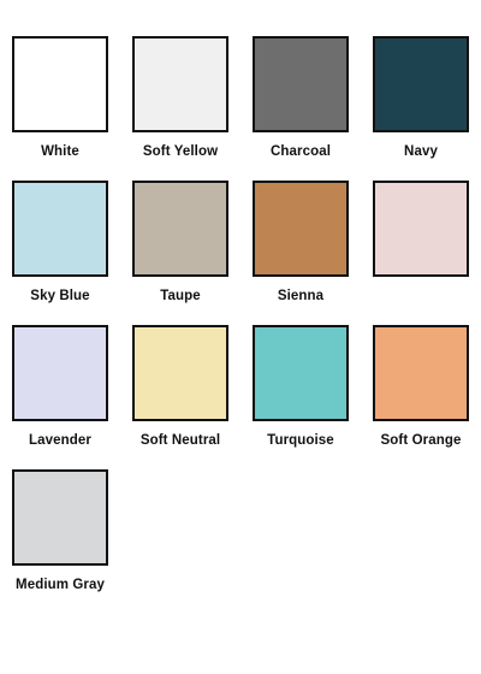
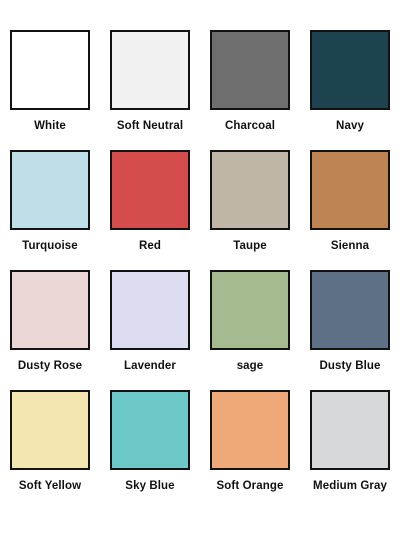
  White
- Soft Yellow
+ Soft Neutral
  Charcoal
  Navy
- Sky Blue
+ Turquoise
+ Red
  Taupe
  Sienna
+ Dusty Rose
  Lavender
+ sage
+ Dusty Blue
- Soft Neutral
+ Soft Yellow
- Turquoise
+ Sky Blue
  Soft Orange
  Medium Gray
